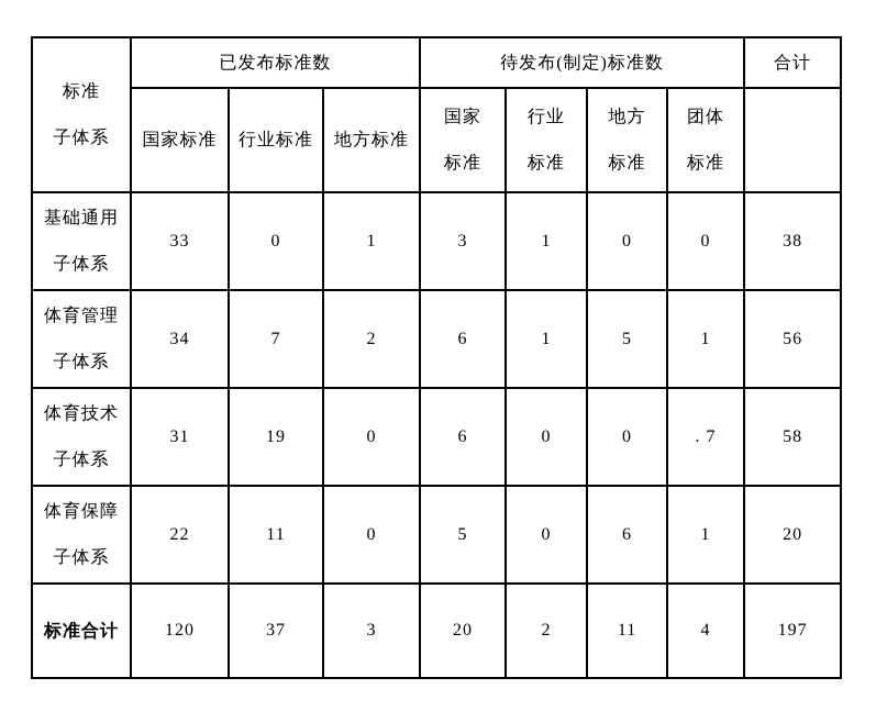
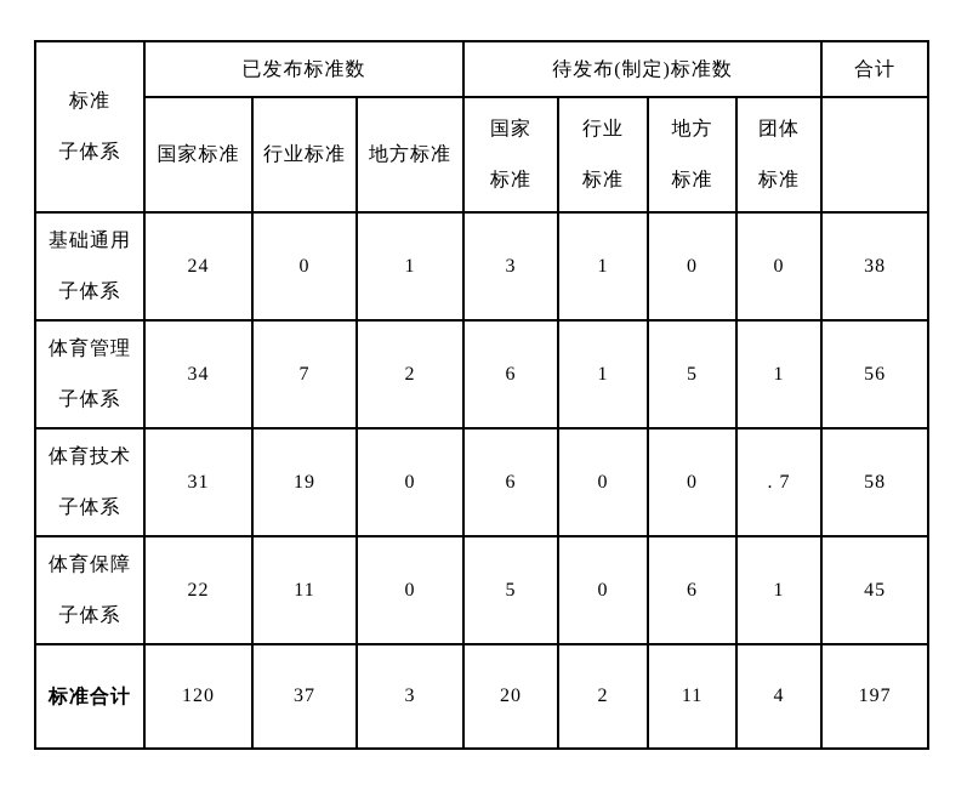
  标准 子体系	已发布标准数	待发布(制定)标准数	合计
  国家标准	行业标准	地方标准	国家 标准	行业 标准	地方 标准	团体 标准
- 基础通用 子体系	33	0	1	3	1	0	0	38
+ 基础通用 子体系	24	0	1	3	1	0	0	38
  体育管理 子体系	34	7	2	6	1	5	1	56
  体育技术 子体系	31	19	0	6	0	0	. 7	58
- 体育保障 子体系	22	11	0	5	0	6	1	20
+ 体育保障 子体系	22	11	0	5	0	6	1	45
  标准合计	120	37	3	20	2	11	4	197
